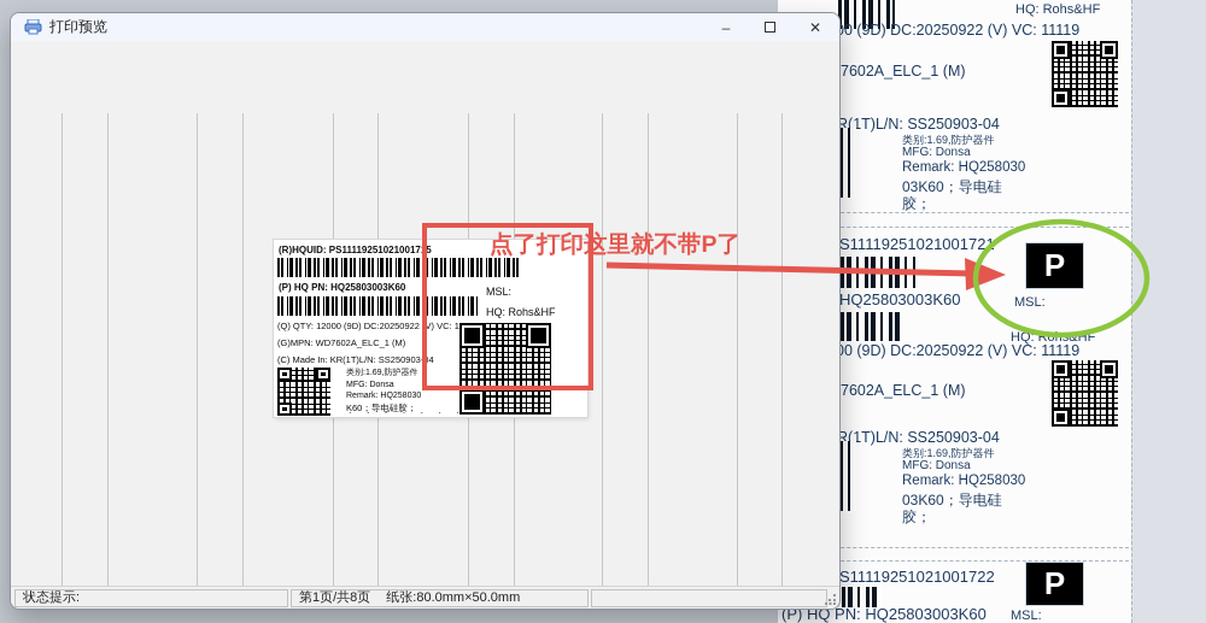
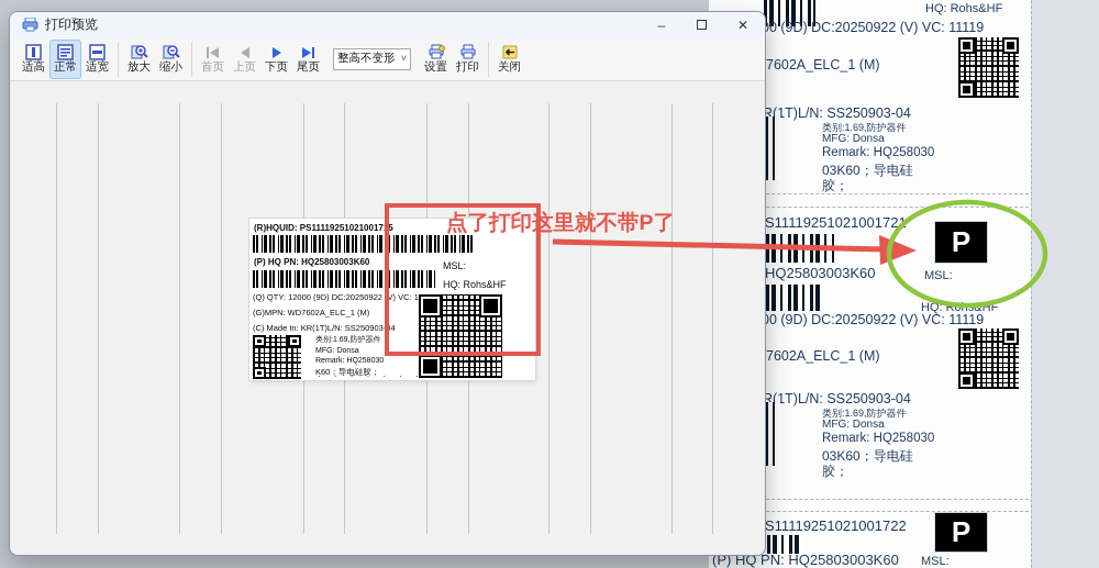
  HQ: Rohs&HF
  0 (9D) DC:20250922 (V) VC: 11119
  7602A_ELC_1 (M)
  R(1T)L/N: SS250903-04
  类别:1.69,防护器件
  MFG: Donsa
  Remark: HQ258030
  03K60；导电硅
  胶；
  S1111925102100172
  P
  HQ25803003K60
  MSL:
  HQ: Ro&HF
  0 (9D) DC:20250922 (V) VC: 11119
  7602A_ELC_1 (M)
  R(1T)L/N: SS250903-04
  类别:1.69,防护器件
  MFG: Donsa
  Remark: HQ258030
  03K60；导电硅
  胶；
  S11119251021001722
  P
  (P) HQ PN: HQ25803003K60
  MSL:
  打印预览
  –
  ✕
+ 适高
+ 正常
+ 适宽
+ 放大
+ 缩小
+ 首页
+ 上页
+ 下页
+ 尾页
+ 整高不变形
+ ˅
+ 设置
+ 打印
+ 关闭
  (R)HQUID: PS1111925102100175
  (P) HQ PN: HQ25803003K60
  (Q) QTY: 12000 (9D) DC:20250922V) VC: 1
  (G)MPN: WD7602A_ELC_1 (M)
  (C) Made In: KR(1T)L/N: SS2509034
  K60；导电硅胶；
  · · · · · ·
  MSL:
  HQ: Rohs&HF
- 状态提示:
- 第1页/共8页
- 纸张:80.0mm×50.0mm
  点了打印这里就不带P了
